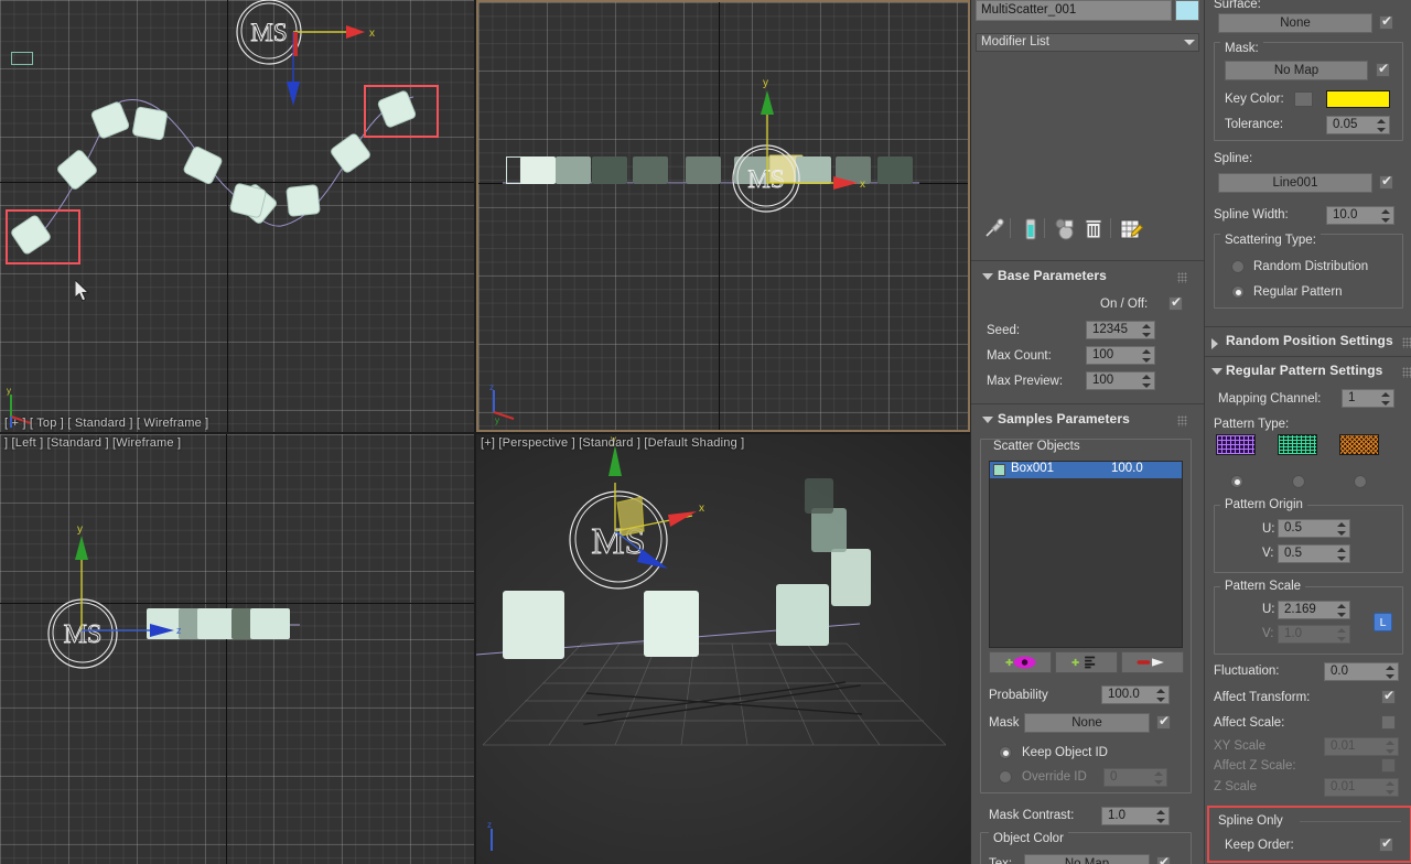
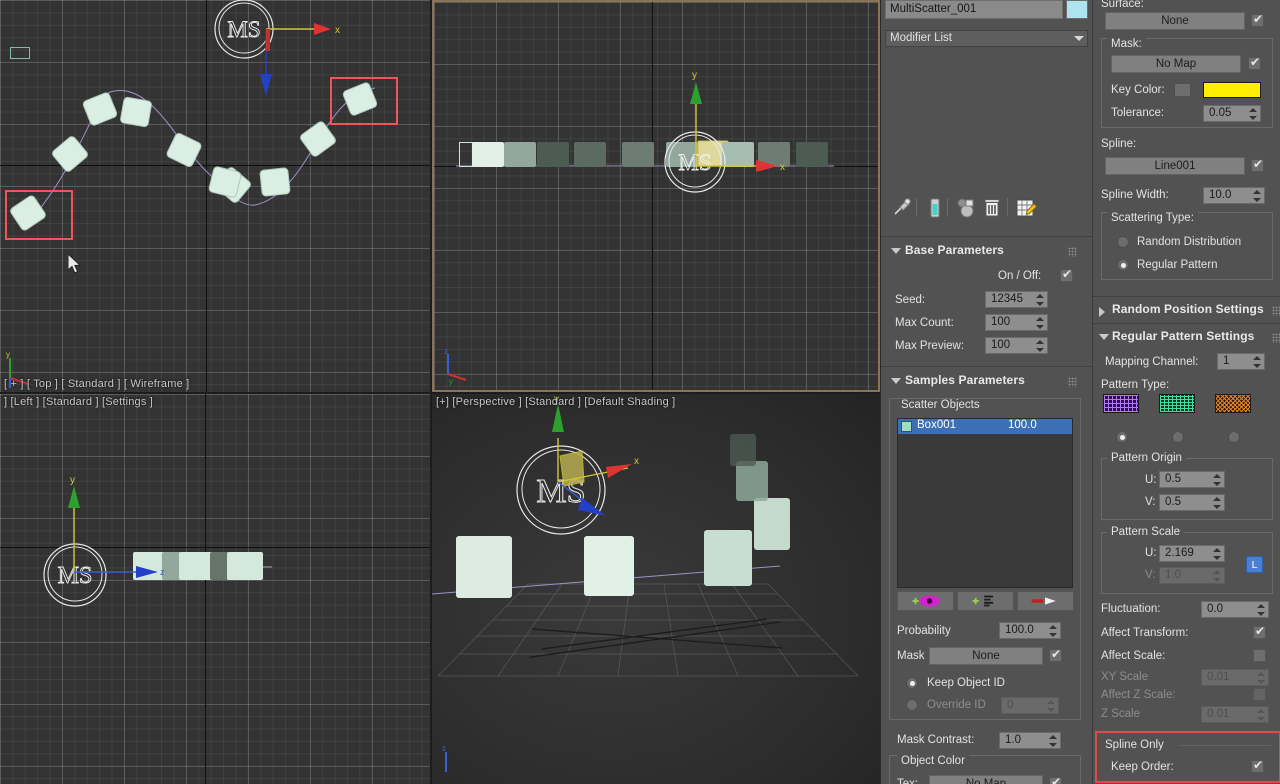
  MS
  x
  y
  [ + ] [ Top ] [ Standard ] [ Wireframe ]
  MS
  y
  x
  z
  y
  MS
  y
  z
- ] [Left ] [Standard ] [Wireframe ]
+ ] [Left ] [Standard ] [Settings ]
  MS
  y
  x
  z
  [+] [Perspective ] [Standard ] [Default Shading ]
  MultiScatter_001
  Modifier List
  Base Parameters
  On / Off:
  Seed:
  12345
  Max Count:
  100
  Max Preview:
  100
  Samples Parameters
  Scatter Objects
  Box001
  100.0
  Probability
  100.0
  Mask
  None
  Keep Object ID
  Override ID
  0
  Mask Contrast:
  1.0
  Object Color
  Surface:
  None
  Mask:
  No Map
  Key Color:
  Tolerance:
  0.05
  Spline:
  Line001
  Spline Width:
  10.0
  Scattering Type:
  Random Distribution
  Regular Pattern
  Random Position Settings
  Regular Pattern Settings
  Mapping Channel:
  1
  Pattern Type:
  Pattern Origin
  U:
  0.5
  V:
  0.5
  Pattern Scale
  U:
  2.169
  V:
  1.0
  L
  Fluctuation:
  0.0
  Affect Transform:
  Affect Scale:
  XY Scale
  0.01
  Affect Z Scale:
  Z Scale
  0.01
  Spline Only
  Keep Order:
